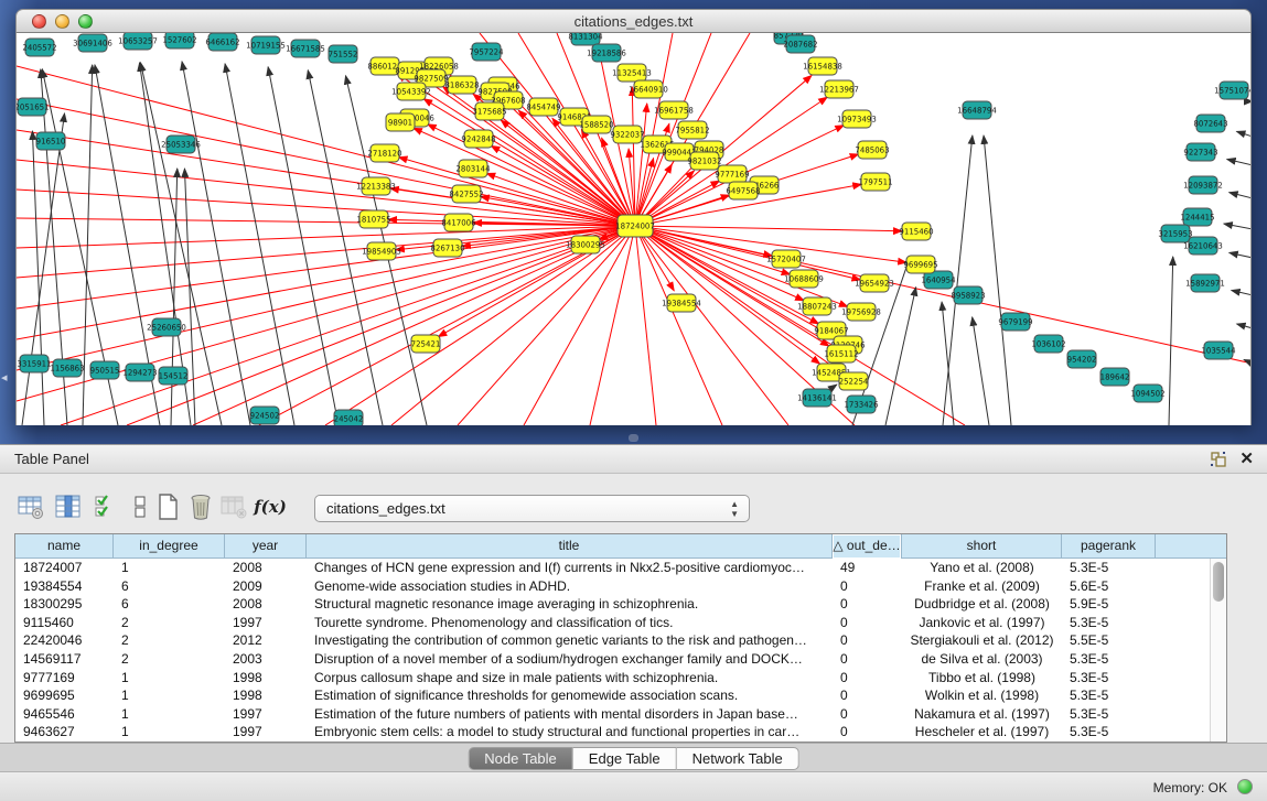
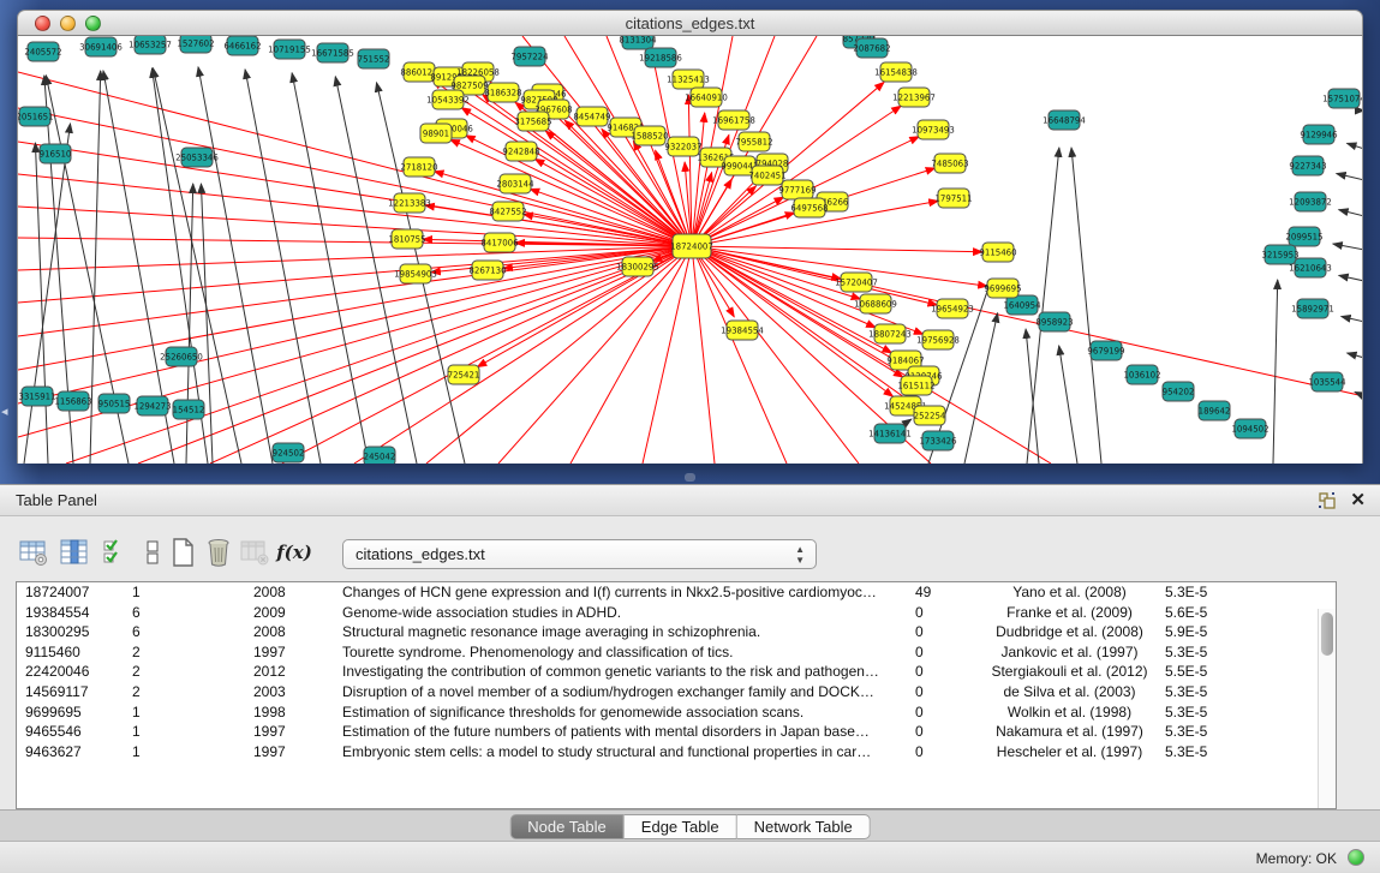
  citations_edges.txt
  2405572
  30691406
  10653257
  1527602
  6466162
  10719155
  16671585
  751552
  7957224
  8131304
  19218586
  2087682
  2051651
  916510
  25053346
  25260650
  3315911
  1156863
  950515
  1294273
  154512
  924502
  245042
  16648794
  1640954
  8958923
  14136141
  1733426
  9679199
  1036102
  954202
  189642
  1094502
  1575107
- 8072643
+ 9129946
  9227343
  12093872
- 1244415
+ 2099515
  3215953
  16210643
  15892971
  1035544
  886012
  18226058
  9827509
  8186328
  10543392
  2967608
  3175685
  8454749
  91468
  1588520
  98901
  9242848
  2718120
  2803144
  12213383
  8427552
  1810755
  8417006
  19854903
  8267130
  18300295
  725421
  11325413
  16640910
  16961758
  7955812
  13626
  999044
  794028
- 9821032
+ 7402451
  9777169
  6497568
  9322037
  16154838
  12213967
  10973493
  7485063
  1797511
  9115460
  9699695
  15720407
  10688609
  18807243
  19654923
  19756928
  19384554
  9184067
  1615112
  145248
  252254
  18724007
  ◂
  Table Panel
  ✕
  f(x)
  citations_edges.txt
  ▲
  ▼
- name in_degree year title △ out_de… short pagerank
  18724007 1 2008 Changes of HCN gene expression and I(f) currents in Nkx2.5-positive cardiomyoc… 49 Yano et al. (2008) 5.3E-5
  19384554 6 2009 Genome-wide association studies in ADHD. 0 Franke et al. (2009) 5.6E-5
  18300295 6 2008 Structural magnetic resonance image averaging in schizophrenia. 0 Dudbridge et al. (2008) 5.9E-5
  9115460 2 1997 Tourette syndrome. Phenomenology and classification of tics. 0 Jankovic et al. (1997) 5.3E-5
  22420046 2 2012 Investigating the contribution of common genetic variants to the risk and pathogen… 0 Stergiakouli et al. (2012) 5.5E-5
  14569117 2 2003 Disruption of a novel member of a sodium/hydrogen exchanger family and DOCK… 0 de Silva et al. (2003) 5.3E-5
- 9777169 1 1998 Corpus callosum shape and size in male patients with schizophrenia. 0 Tibbo et al. (1998) 5.3E-5
  9699695 1 1998 Estimation of significance thresholds for genomewide association scans. 0 Wolkin et al. (1998) 5.3E-5
  9465546 1 1997 Estimation of the future numbers of patients with mental disorders in Japan base… 0 Nakamura et al. (1997) 5.3E-5
  9463627 1 1997 Embryonic stem cells: a model to study structural and functional properties in car… 0 Hescheler et al. (1997) 5.3E-5
  Node Table
  Edge Table
  Network Table
  Memory: OK
